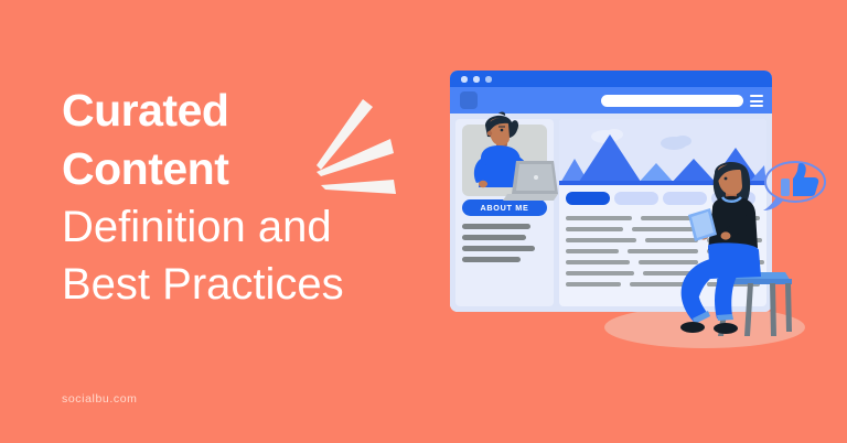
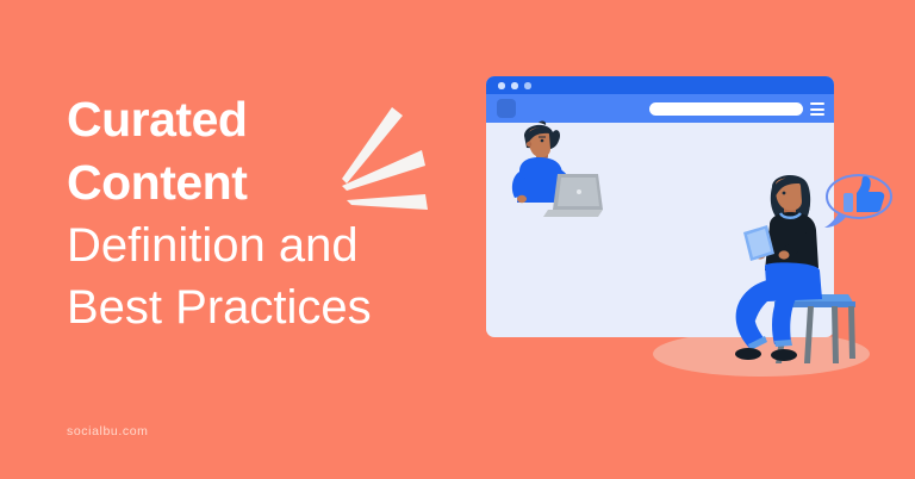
  Curated
  Content
  Definition and
  Best Practices
  socialbu.com
- ABOUT ME
